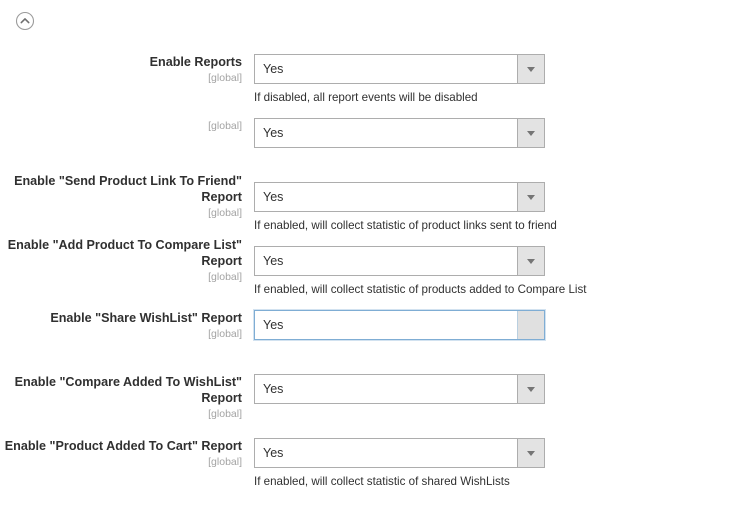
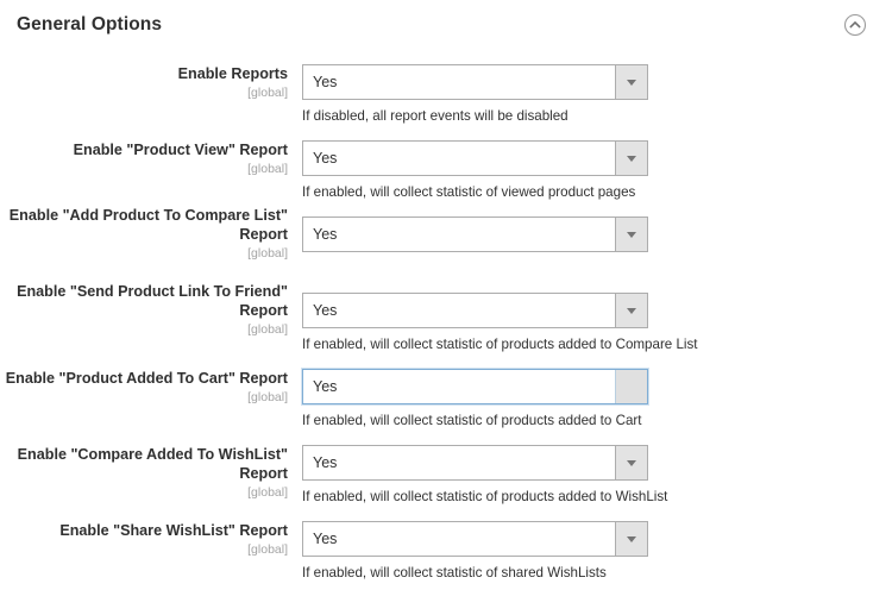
+ General Options
  Enable Reports
  [global]
  Yes
  If disabled, all report events will be disabled
+ Enable "Product View" Report
  [global]
  Yes
+ If enabled, will collect statistic of viewed product pages
- Enable "Send Product Link To Friend" Report
+ Enable "Add Product To Compare List" Report
  [global]
  Yes
- If enabled, will collect statistic of product links sent to friend
- Enable "Add Product To Compare List" Report
+ Enable "Send Product Link To Friend" Report
  [global]
  Yes
  If enabled, will collect statistic of products added to Compare List
- Enable "Share WishList" Report
+ Enable "Product Added To Cart" Report
  [global]
  Yes
+ If enabled, will collect statistic of products added to Cart
  Enable "Compare Added To WishList" Report
  [global]
  Yes
+ If enabled, will collect statistic of products added to WishList
- Enable "Product Added To Cart" Report
+ Enable "Share WishList" Report
  [global]
  Yes
  If enabled, will collect statistic of shared WishLists
